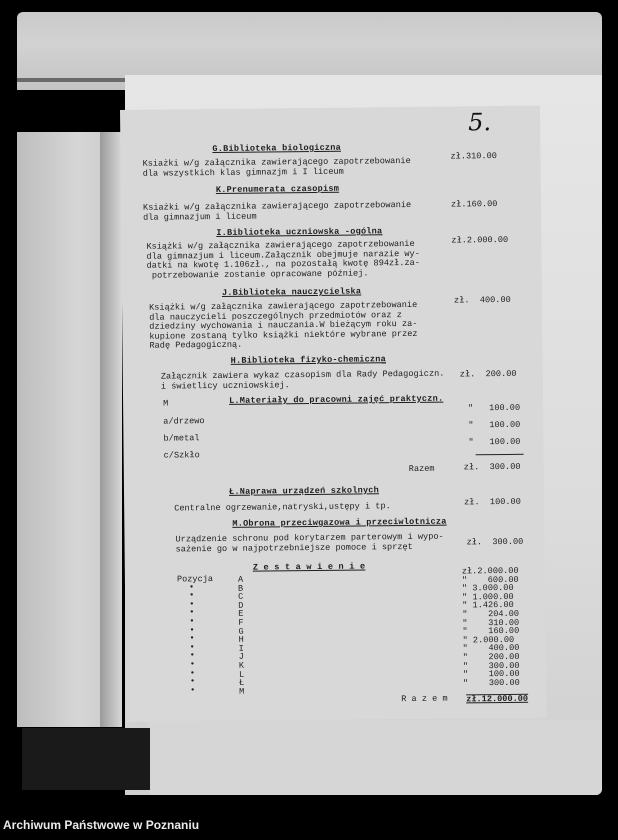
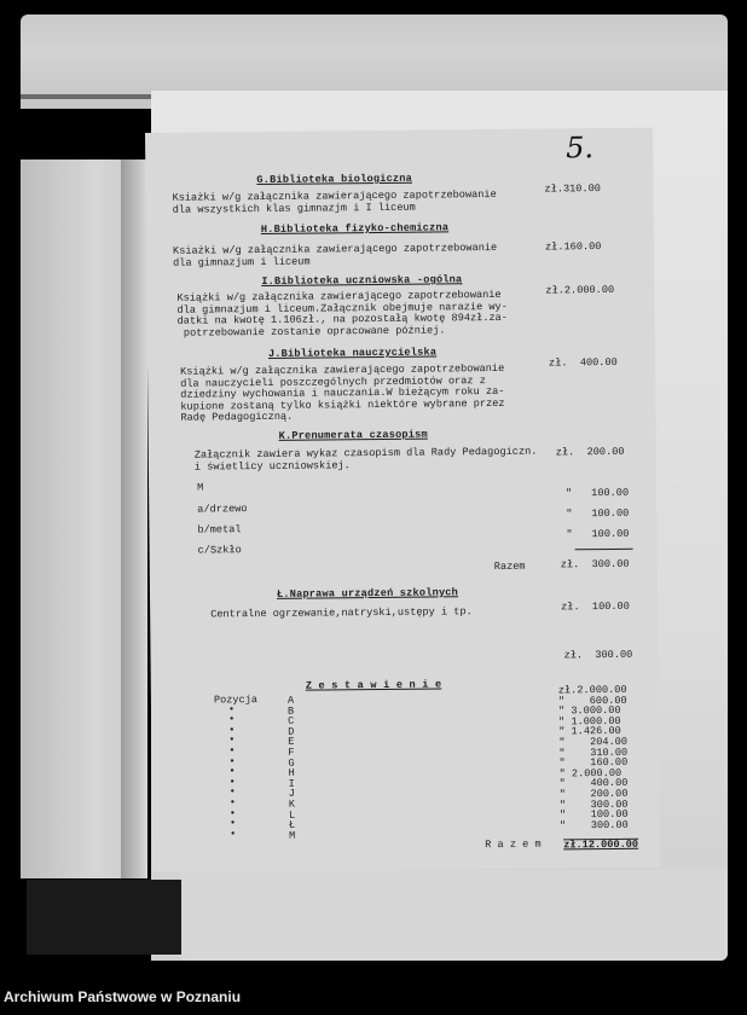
  5.
  G.Biblioteka biologiczna
  Ksiażki w/g załącznika zawierającego zapotrzebowanie
  dla wszystkich klas gimnazjm i I liceum
  zł.310.00
- K.Prenumerata czasopism
+ H.Biblioteka fizyko-chemiczna
  Ksiażki w/g załącznika zawierającego zapotrzebowanie
  dla gimnazjum i liceum
  zł.160.00
  I.Biblioteka uczniowska -ogólna
  Książki w/g załącznika zawierającego zapotrzebowanie
  dla gimnazjum i liceum.Załącznik obejmuje narazie wy-
  datki na kwotę 1.106zł., na pozostałą kwotę 894zł.za-
  potrzebowanie zostanie opracowane później.
  zł.2.000.00
  J.Biblioteka nauczycielska
  Książki w/g załącznika zawierającego zapotrzebowanie
  dla nauczycieli poszczególnych przedmiotów oraz z
  dziedziny wychowania i nauczania.W bieżącym roku za-
  kupione zostaną tylko książki niektóre wybrane przez
  Radę Pedagogiczną.
  zł. 400.00
- H.Biblioteka fizyko-chemiczna
+ K.Prenumerata czasopism
  Załącznik zawiera wykaz czasopism dla Rady Pedagogiczn.
  i świetlicy uczniowskiej.
  zł. 200.00
  M
- L.Materiały do pracowni zajęć praktyczn.
  a/drzewo
  "
  100.00
  b/metal
  "
  100.00
  c/Szkło
  "
  100.00
  Razem
  zł. 300.00
  Ł.Naprawa urządzeń szkolnych
  Centralne ogrzewanie,natryski,ustępy i tp.
  zł. 100.00
- M.Obrona przeciwgazowa i przeciwlotnicza
- Urządzenie schronu pod korytarzem parterowym i wypo-
- sażenie go w najpotrzebniejsze pomoce i sprzęt
  zł. 300.00
  Z e s t a w i e n i e
  Pozycja
  A
  zł.2.000.00
  •
  B
  " 600.00
  •
  C
  " 3.000.00
  •
  D
  " 1.000.00
  •
  E
  " 1.426.00
  •
  F
  " 204.00
  •
  G
  " 310.00
  •
  H
  " 160.00
  •
  I
  " 2.000.00
  •
  J
  " 400.00
  •
  K
  " 200.00
  •
  L
  " 300.00
  •
  Ł
  " 100.00
  •
  M
  " 300.00
  R a z e m
  zł.12.000.00
  Archiwum Państwowe w Poznaniu
